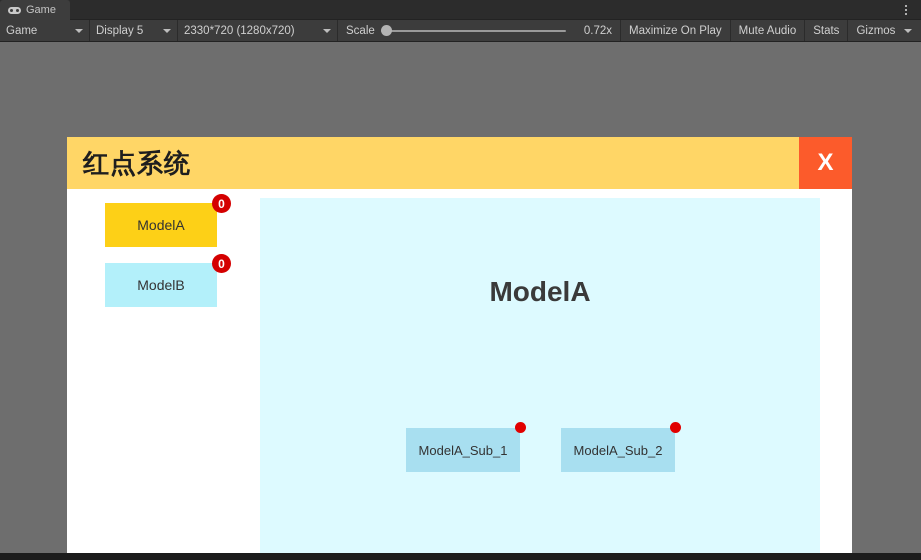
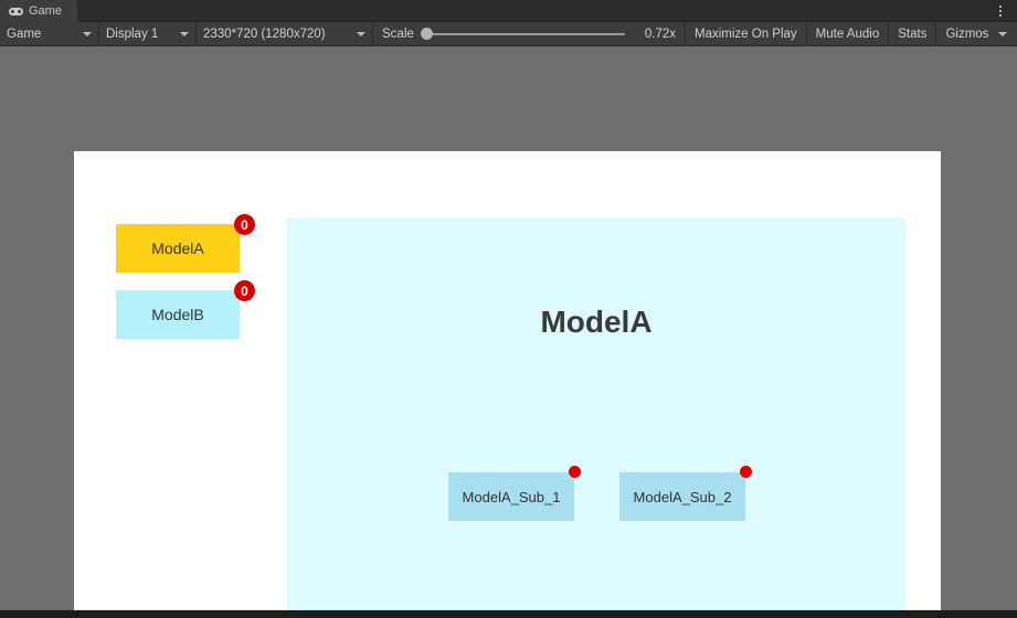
  Game
  Game
- Display 5
+ Display 1
  2330*720 (1280x720)
  Scale
  0.72x
  Maximize On Play
  Mute Audio
  Stats
  Gizmos
- 红点系统
- X
  ModelA
  0
  ModelB
  0
  ModelA
  ModelA_Sub_1
  ModelA_Sub_2
